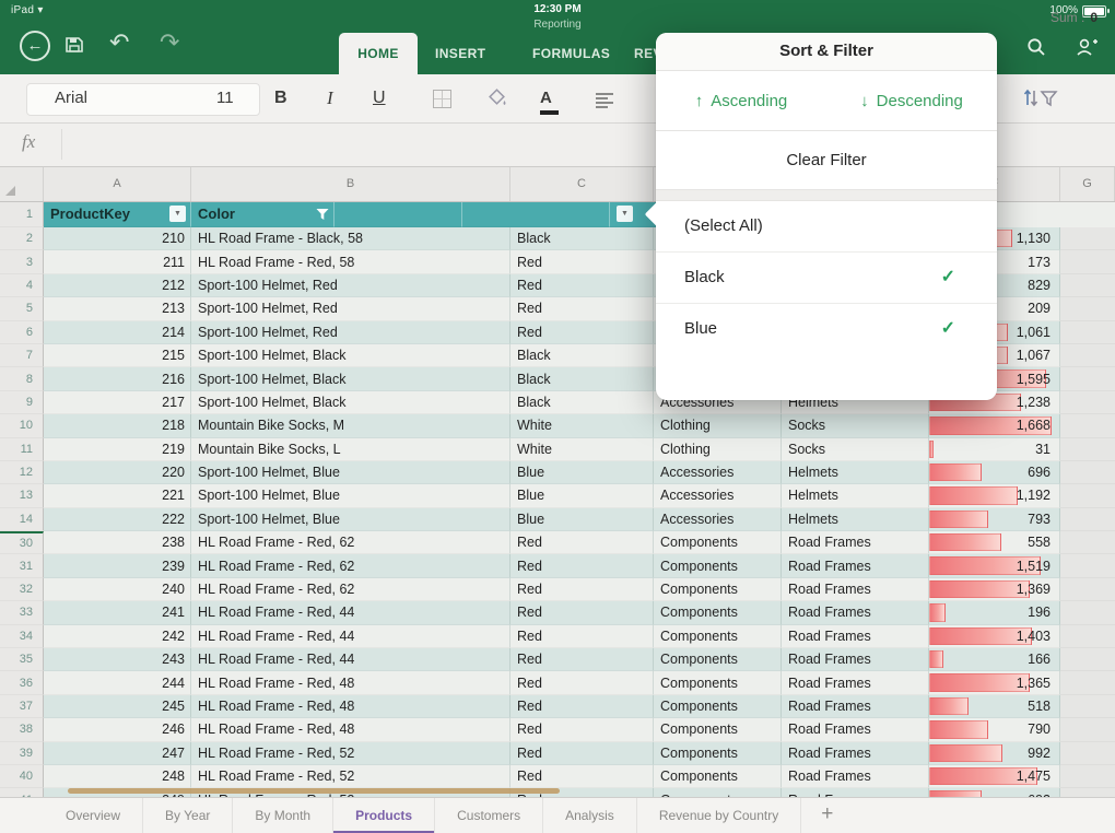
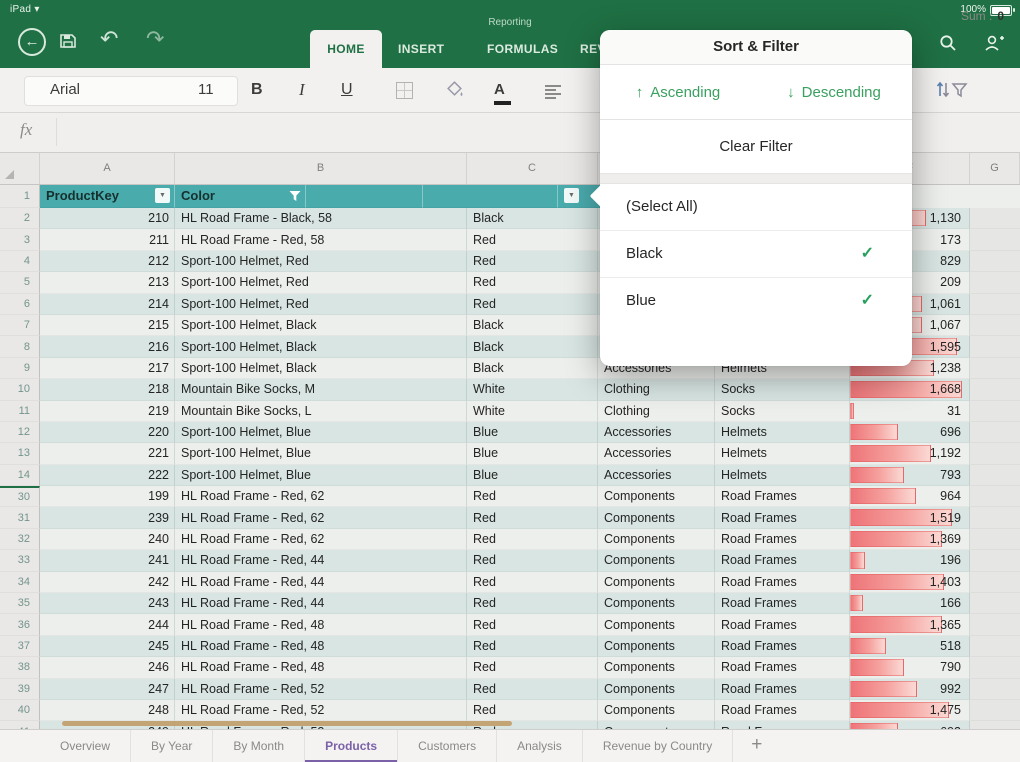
  iPad ▾
- 12:30 PM
  Reporting
  100%
  ←
  ↶
  ↷
  HOME
  INSERT
  FORMULAS
  Arial
  11
  B
  I
  U
  A
  fx
  A
  B
  C
  G
  1
  ProductKey
  Color
  2
  210
  HL Road Frame - Black, 58
  Black
  1,130
  3
  211
  HL Road Frame - Red, 58
  Red
  173
  4
  212
  Sport-100 Helmet, Red
  Red
  829
  5
  213
  Sport-100 Helmet, Red
  Red
  209
  6
  214
  Sport-100 Helmet, Red
  Red
  1,061
  7
  215
  Sport-100 Helmet, Black
  Black
  1,067
  8
  216
  Sport-100 Helmet, Black
  Black
  1,595
  9
  217
  Sport-100 Helmet, Black
  Black
  Accessories
  Helmets
  1,238
  10
  218
  Mountain Bike Socks, M
  White
  Clothing
  Socks
  1,668
  11
  219
  Mountain Bike Socks, L
  White
  Clothing
  Socks
  31
  12
  220
  Sport-100 Helmet, Blue
  Blue
  Accessories
  Helmets
  696
  13
  221
  Sport-100 Helmet, Blue
  Blue
  Accessories
  Helmets
  1,192
  14
  222
  Sport-100 Helmet, Blue
  Blue
  Accessories
  Helmets
  793
  30
- 238
+ 199
  HL Road Frame - Red, 62
  Red
  Components
  Road Frames
- 558
+ 964
  31
  239
  HL Road Frame - Red, 62
  Red
  Components
  Road Frames
  1,519
  32
  240
  HL Road Frame - Red, 62
  Red
  Components
  Road Frames
  1,369
  33
  241
  HL Road Frame - Red, 44
  Red
  Components
  Road Frames
  196
  34
  242
  HL Road Frame - Red, 44
  Red
  Components
  Road Frames
  1,403
  35
  243
  HL Road Frame - Red, 44
  Red
  Components
  Road Frames
  166
  36
  244
  HL Road Frame - Red, 48
  Red
  Components
  Road Frames
  1,365
  37
  245
  HL Road Frame - Red, 48
  Red
  Components
  Road Frames
  518
  38
  246
  HL Road Frame - Red, 48
  Red
  Components
  Road Frames
  790
  39
  247
  HL Road Frame - Red, 52
  Red
  Components
  Road Frames
  992
  40
  248
  HL Road Frame - Red, 52
  Red
  Components
  Road Frames
  1,475
  Sort & Filter
  ↑
  Ascending
  ↓
  Descending
  Clear Filter
  (Select All)
  Black
  ✓
  Blue
  ✓
  Overview
  By Year
  By Month
  Products
  Customers
  Analysis
  Revenue by Country
  +
  Sum : 0
